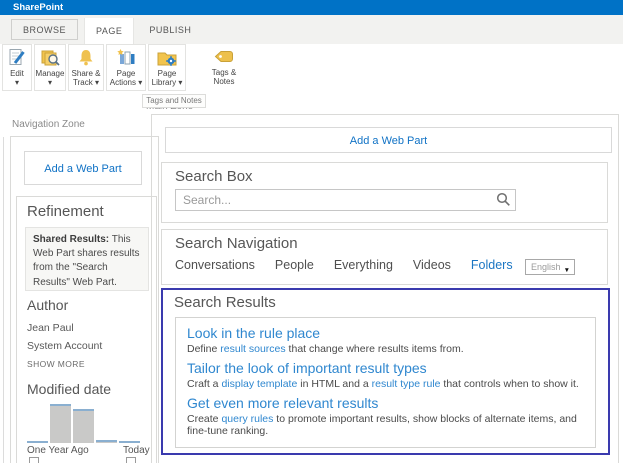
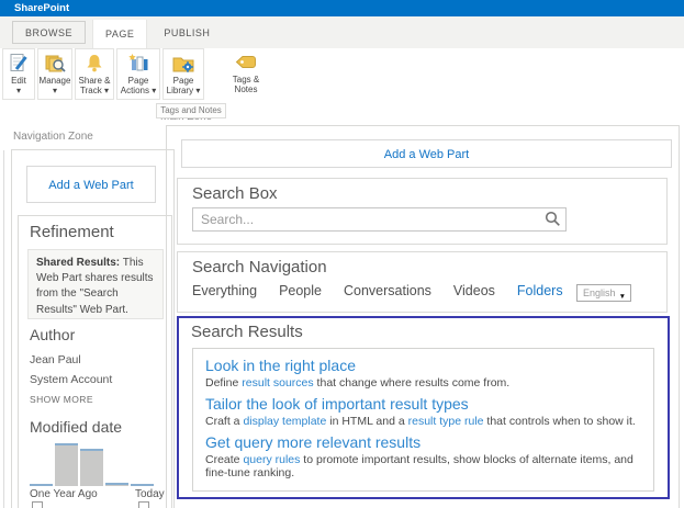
  SharePoint
  BROWSE
  PAGE
  PUBLISH
  Edit
  ▾
  Manage
  ▾
  Share &
  Track ▾
  Page
  Actions ▾
  Page
  Library ▾
  Tags &
  Notes
  Tags and Notes
  Navigation Zone
  Add a Web Part
  Refinement
  Shared Results: This Web Part shares results from the "Search Results" Web Part.
  Author
  Jean Paul
  System Account
  SHOW MORE
  Modified date
  One Year Ago
  Today
  Add a Web Part
  Search Box
  Search...
  Search Navigation
- Conversations
+ Everything
  People
- Everything
+ Conversations
  Videos
  Folders
  English
  Search Results
- Look in the rule place
+ Look in the right place
- Define result sources that change where results items from.
+ Define result sources that change where results come from.
  Tailor the look of important result types
  Craft a display template in HTML and a result type rule that controls when to show it.
- Get even more relevant results
+ Get query more relevant results
  Create query rules to promote important results, show blocks of alternate items, and fine-tune ranking.
